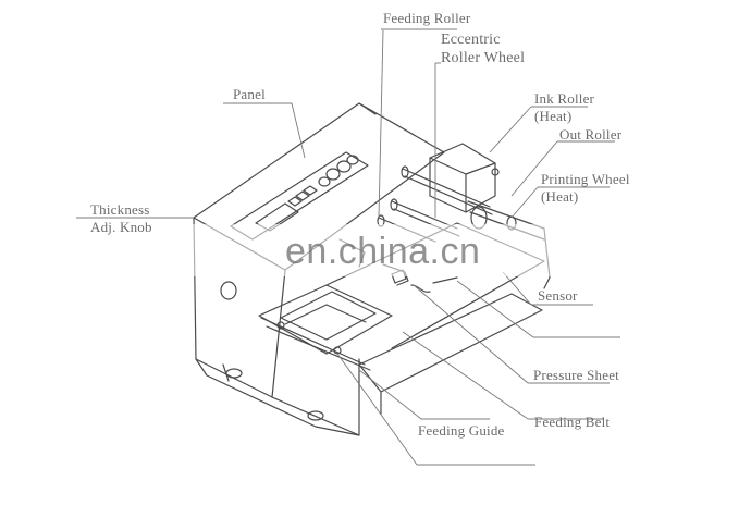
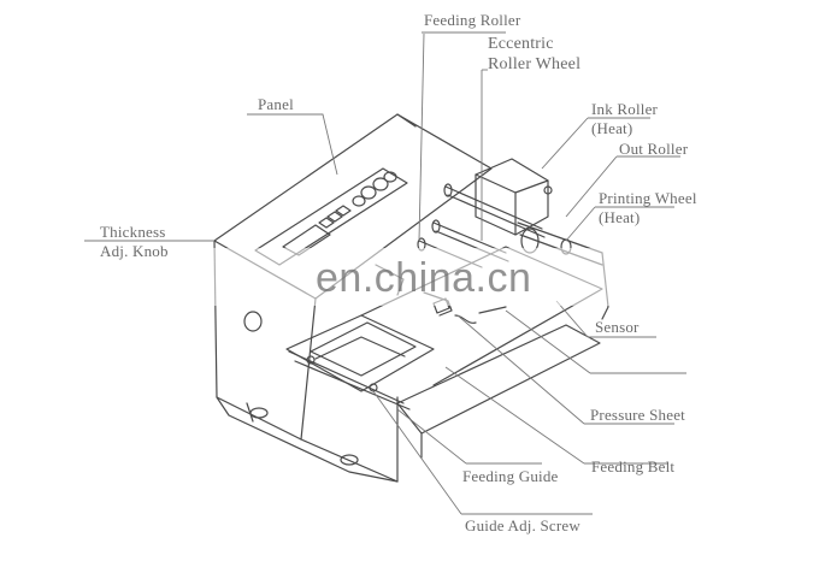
  en.china.cn
  Feeding Roller
  Eccentric
  Roller Wheel
  Panel
  Ink Roller
  (Heat)
  Out Roller
  Printing Wheel
  (Heat)
  Thickness
  Adj. Knob
  Sensor
  Pressure Sheet
  Feeding Belt
  Feeding Guide
+ Guide Adj. Screw
